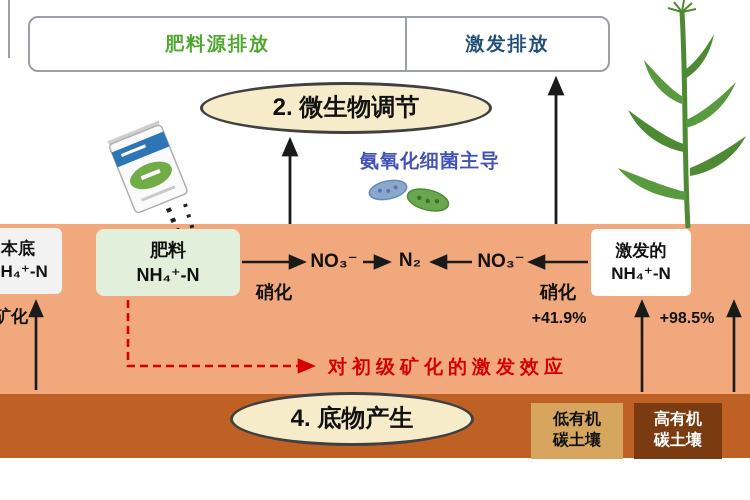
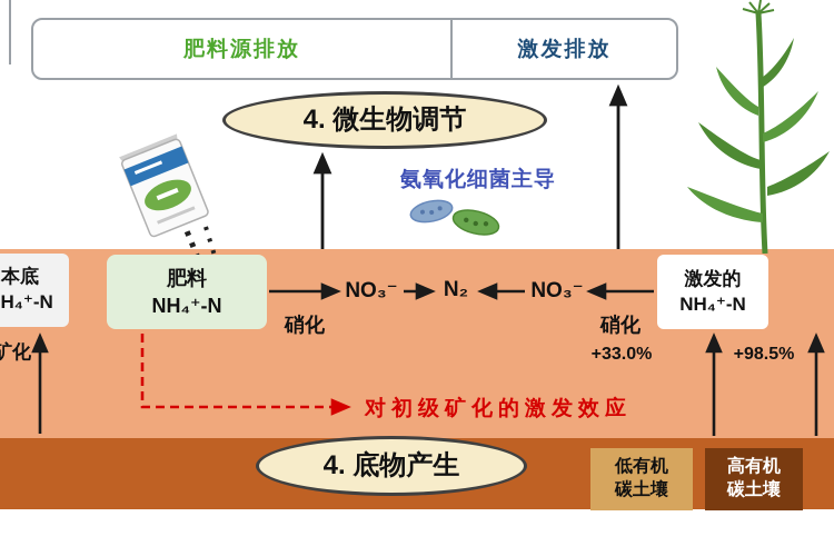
  肥料源排放
  激发排放
- 2. 微生物调节
+ 4. 微生物调节
  氨氧化细菌主导
  本底
  H₄⁺-N
  肥料
  NH₄⁺-N
  激发的
  NH₄⁺-N
  NO₃⁻
  N₂
  NO₃⁻
  硝化
  硝化
  矿化
  对初级矿化的激发效应
- +41.9%
+ +33.0%
  +98.5%
  4. 底物产生
  低有机
  碳土壤
  高有机
  碳土壤
